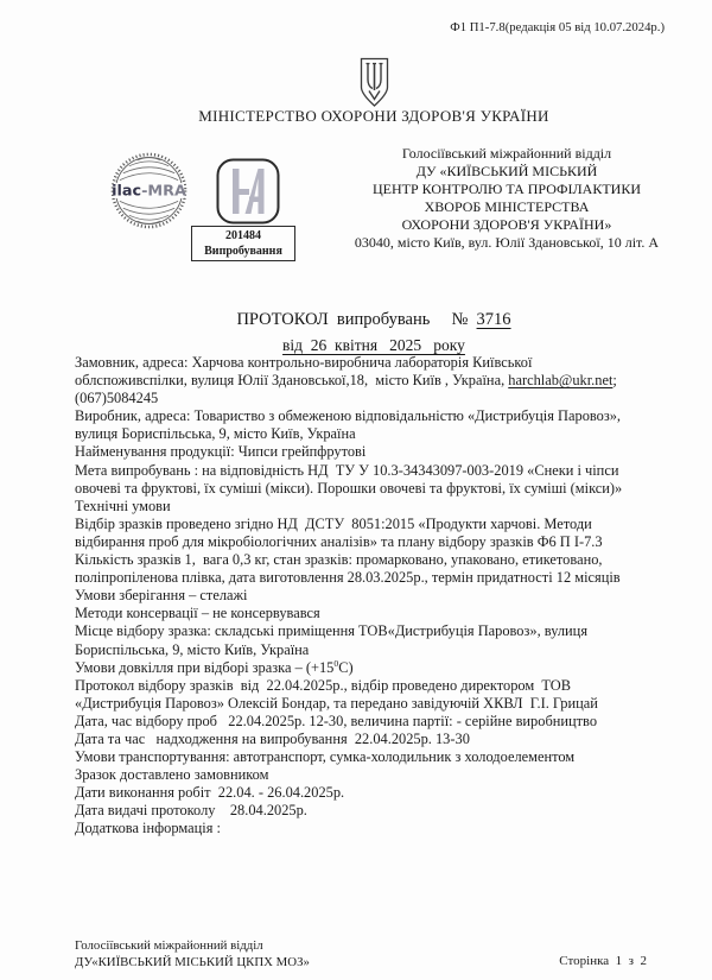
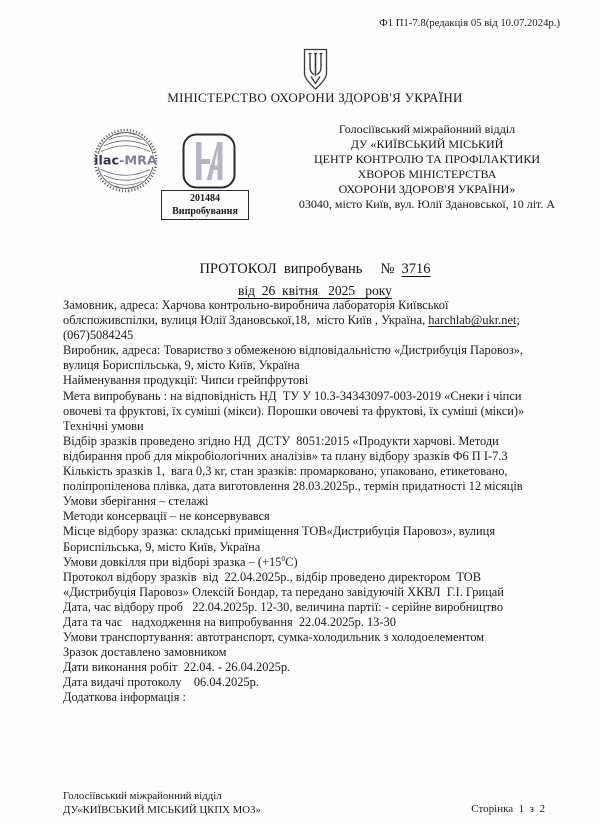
  Ф1 П1-7.8(редакція 05 від 10.07.2024р.)
  МІНІСТЕРСТВО ОХОРОНИ ЗДОРОВ'Я УКРАЇНИ
  ilac-MRA
  201484
  Випробування
  Голосіївський міжрайонний відділ
  ДУ «КИЇВСЬКИЙ МІСЬКИЙ
  ЦЕНТР КОНТРОЛЮ ТА ПРОФІЛАКТИКИ
  ХВОРОБ МІНІСТЕРСТВА
  ОХОРОНИ ЗДОРОВ'Я УКРАЇНИ»
  03040, місто Київ, вул. Юлії Здановської, 10 літ. А
  ПРОТОКОЛ випробувань № 3716
  від 26 квітня 2025 року
  Замовник, адреса: Харчова контрольно-виробнича лабораторія Київської облспоживспілки, вулиця Юлії Здановської,18, місто Київ , Україна, harchlab@ukr.net; (067)5084245
  Виробник, адреса: Товариство з обмеженою відповідальністю «Дистрибуція Паровоз», вулиця Бориспільська, 9, місто Київ, Україна
  Найменування продукції: Чипси грейпфрутові
  Мета випробувань : на відповідність НД ТУ У 10.3-34343097-003-2019 «Снеки і чіпси овочеві та фруктові, їх суміші (мікси). Порошки овочеві та фруктові, їх суміші (мікси)» Технічні умови
  Відбір зразків проведено згідно НД ДСТУ 8051:2015 «Продукти харчові. Методи відбирання проб для мікробіологічних аналізів» та плану відбору зразків Ф6 П І-7.3
  Кількість зразків 1, вага 0,3 кг, стан зразків: промарковано, упаковано, етикетовано, поліпропіленова плівка, дата виготовлення 28.03.2025р., термін придатності 12 місяців
  Умови зберігання – стелажі
  Методи консервації – не консервувався
  Місце відбору зразка: складські приміщення ТОВ«Дистрибуція Паровоз», вулиця Бориспільська, 9, місто Київ, Україна
  Умови довкілля при відборі зразка – (+150С)
  Протокол відбору зразків від 22.04.2025р., відбір проведено директором ТОВ «Дистрибуція Паровоз» Олексій Бондар, та передано завідуючій ХКВЛ Г.І. Грицай
  Дата, час відбору проб 22.04.2025р. 12-30, величина партії: - серійне виробництво
  Дата та час надходження на випробування 22.04.2025р. 13-30
  Умови транспортування: автотранспорт, сумка-холодильник з холодоелементом
  Зразок доставлено замовником
  Дати виконання робіт 22.04. - 26.04.2025р.
- Дата видачі протоколу 28.04.2025р.
+ Дата видачі протоколу 06.04.2025р.
  Додаткова інформація :
  Голосіївський міжрайонний відділ
  ДУ«КИЇВСЬКИЙ МІСЬКИЙ ЦКПХ МОЗ»
  Сторінка 1 з 2
